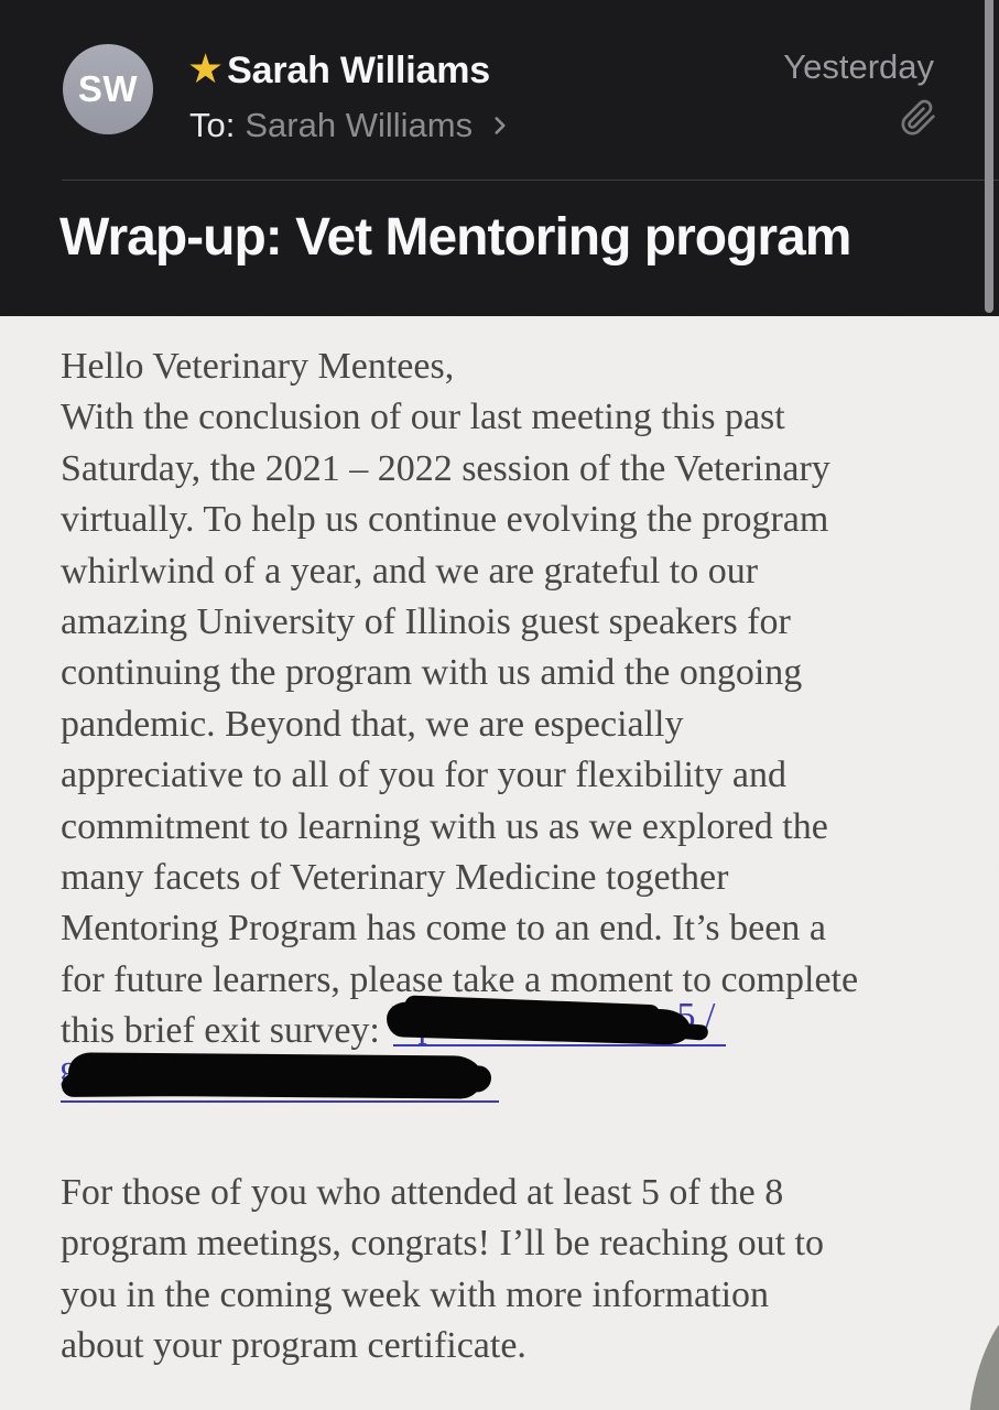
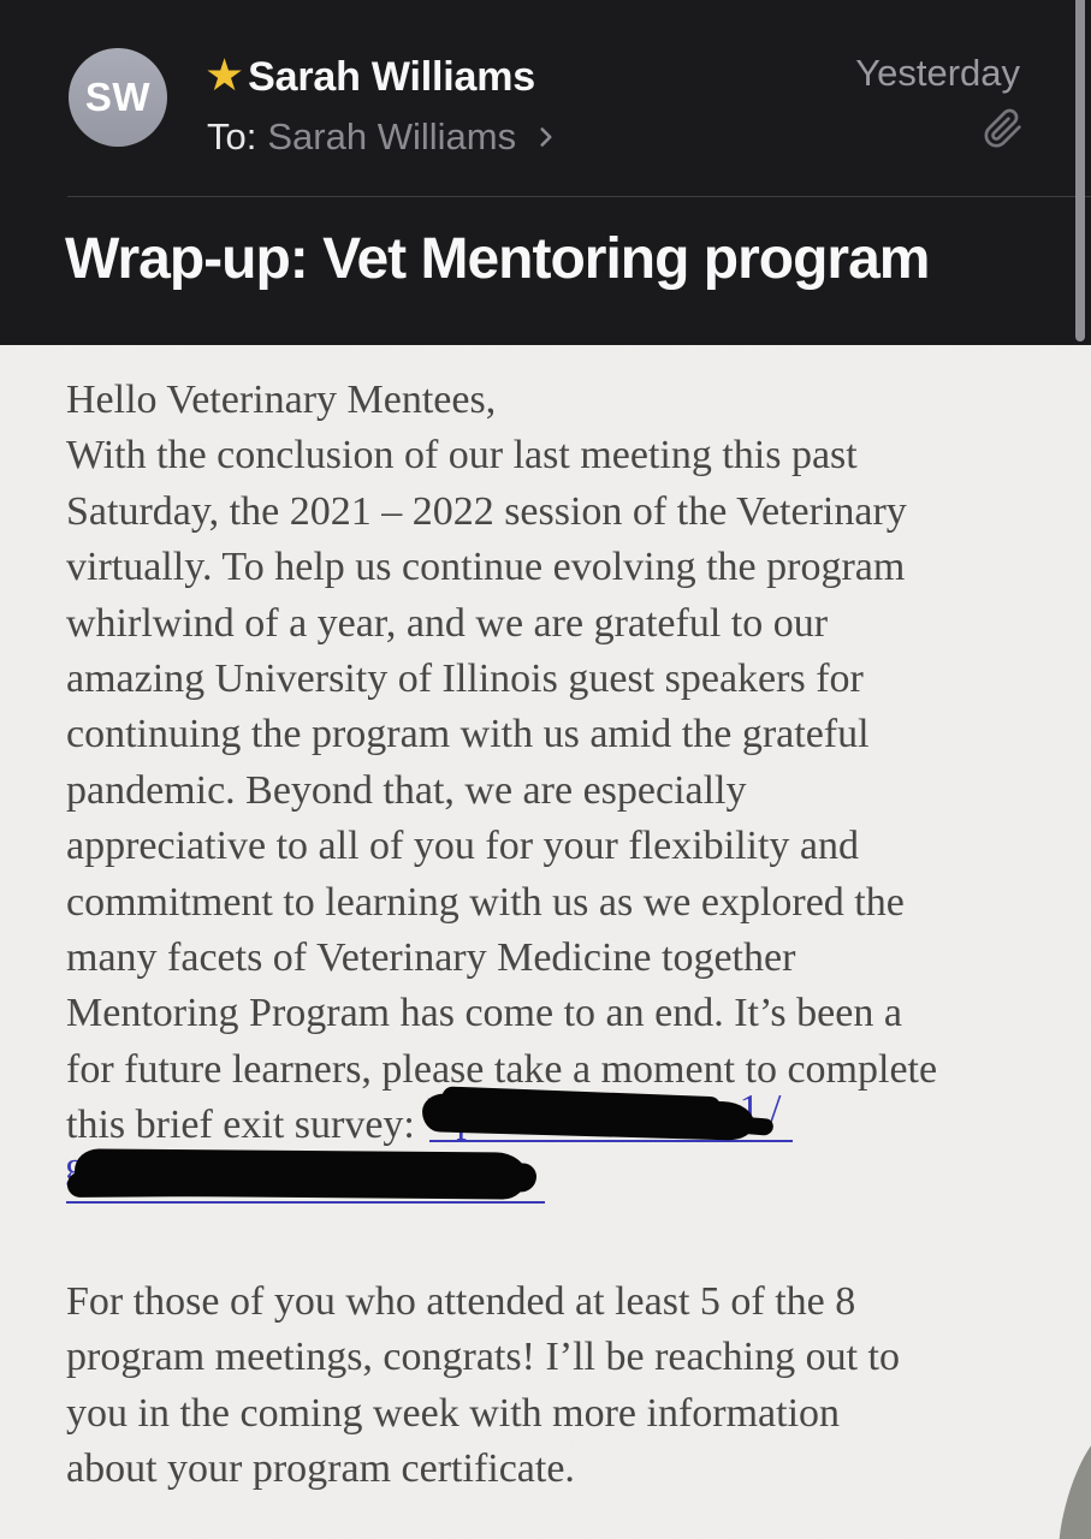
  SW
  ★
  Sarah Williams
  Yesterday
  To:
  Sarah Williams
  Wrap-up: Vet Mentoring program
  Hello Veterinary Mentees,
  With the conclusion of our last meeting this past
  Saturday, the 2021 – 2022 session of the Veterinary
  virtually. To help us continue evolving the program
  whirlwind of a year, and we are grateful to our
  amazing University of Illinois guest speakers for
- continuing the program with us amid the ongoing
+ continuing the program with us amid the grateful
  pandemic. Beyond that, we are especially
  appreciative to all of you for your flexibility and
  commitment to learning with us as we explored the
  many facets of Veterinary Medicine together
  Mentoring Program has come to an end. It’s been a
  for future learners, please take a moment to complete
  this brief exit survey:
- 5 /
+ 1 /
  For those of you who attended at least 5 of the 8
  program meetings, congrats! I’ll be reaching out to
  you in the coming week with more information
  about your program certificate.
